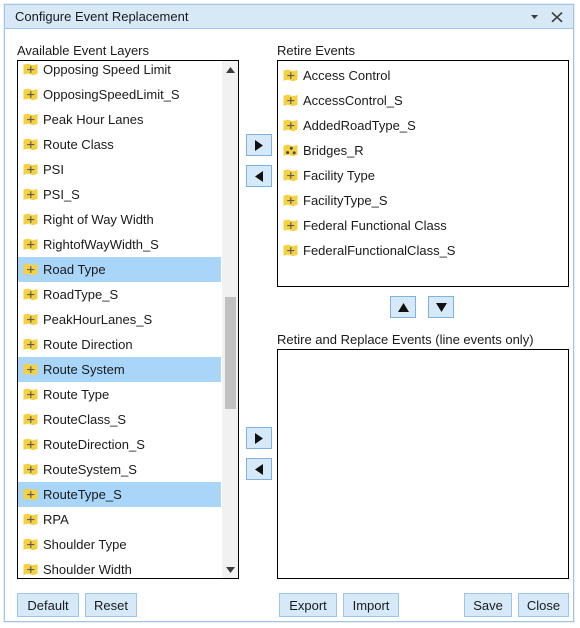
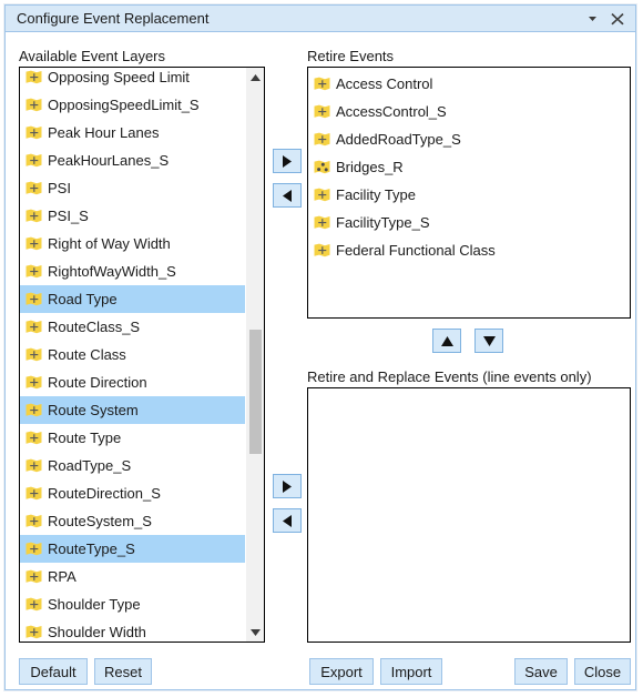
  Configure Event Replacement
  Available Event Layers
  Opposing Speed Limit
  OpposingSpeedLimit_S
  Peak Hour Lanes
- Route Class
+ PeakHourLanes_S
  PSI
  PSI_S
  Right of Way Width
  RightofWayWidth_S
  Road Type
- RoadType_S
+ RouteClass_S
- PeakHourLanes_S
+ Route Class
  Route Direction
  Route System
  Route Type
- RouteClass_S
+ RoadType_S
  RouteDirection_S
  RouteSystem_S
  RouteType_S
  RPA
  Shoulder Type
  Shoulder Width
  Retire Events
  Access Control
  AccessControl_S
  AddedRoadType_S
  Bridges_R
  Facility Type
  FacilityType_S
  Federal Functional Class
- FederalFunctionalClass_S
  Retire and Replace Events (line events only)
  Default
  Reset
  Export
  Import
  Save
  Close
